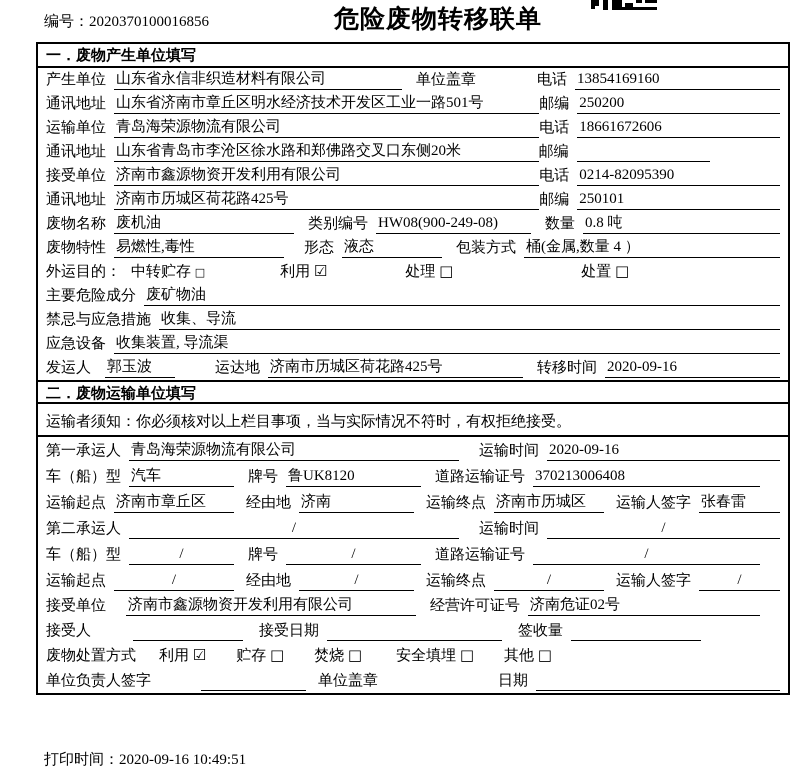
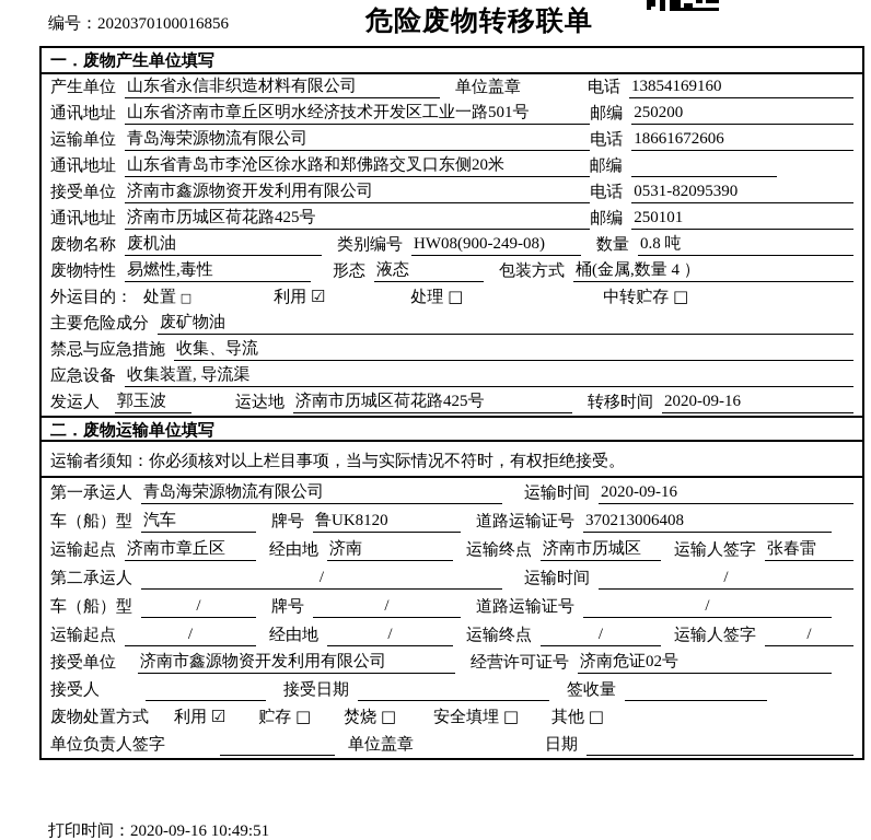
  编号：2020370100016856
  危险废物转移联单
  一．废物产生单位填写
  产生单位
  山东省永信非织造材料有限公司
  单位盖章
  电话
  13854169160
  通讯地址
  山东省济南市章丘区明水经济技术开发区工业一路501号
  邮编
  250200
  运输单位
  青岛海荣源物流有限公司
  电话
  18661672606
  通讯地址
  山东省青岛市李沧区徐水路和郑佛路交叉口东侧20米
  邮编
  接受单位
  济南市鑫源物资开发利用有限公司
  电话
- 0214-82095390
+ 0531-82095390
  通讯地址
  济南市历城区荷花路425号
  邮编
  250101
  废物名称
  废机油
  类别编号
  HW08(900-249-08)
  数量
  0.8 吨
  废物特性
  易燃性,毒性
  形态
  液态
  包装方式
  桶(金属,数量 4 ）
  外运目的：
- 中转贮存 □
+ 处置 □
  利用 ☑
  处理 □
- 处置 □
+ 中转贮存 □
  主要危险成分
  废矿物油
  禁忌与应急措施
  收集、导流
  应急设备
  收集装置, 导流渠
  发运人
  郭玉波
  运达地
  济南市历城区荷花路425号
  转移时间
  2020-09-16
  二．废物运输单位填写
  运输者须知：你必须核对以上栏目事项，当与实际情况不符时，有权拒绝接受。
  第一承运人
  青岛海荣源物流有限公司
  运输时间
  2020-09-16
  车（船）型
  汽车
  牌号
  鲁UK8120
  道路运输证号
  370213006408
  运输起点
  济南市章丘区
  经由地
  济南
  运输终点
  济南市历城区
  运输人签字
  张春雷
  第二承运人
  /
  运输时间
  /
  车（船）型
  /
  牌号
  /
  道路运输证号
  /
  运输起点
  /
  经由地
  /
  运输终点
  /
  运输人签字
  /
  接受单位
  济南市鑫源物资开发利用有限公司
  经营许可证号
  济南危证02号
  接受人
  接受日期
  签收量
  废物处置方式
  利用 ☑
  贮存 □
  焚烧 □
  安全填埋 □
  其他 □
  单位负责人签字
  单位盖章
  日期
  打印时间：2020-09-16 10:49:51
